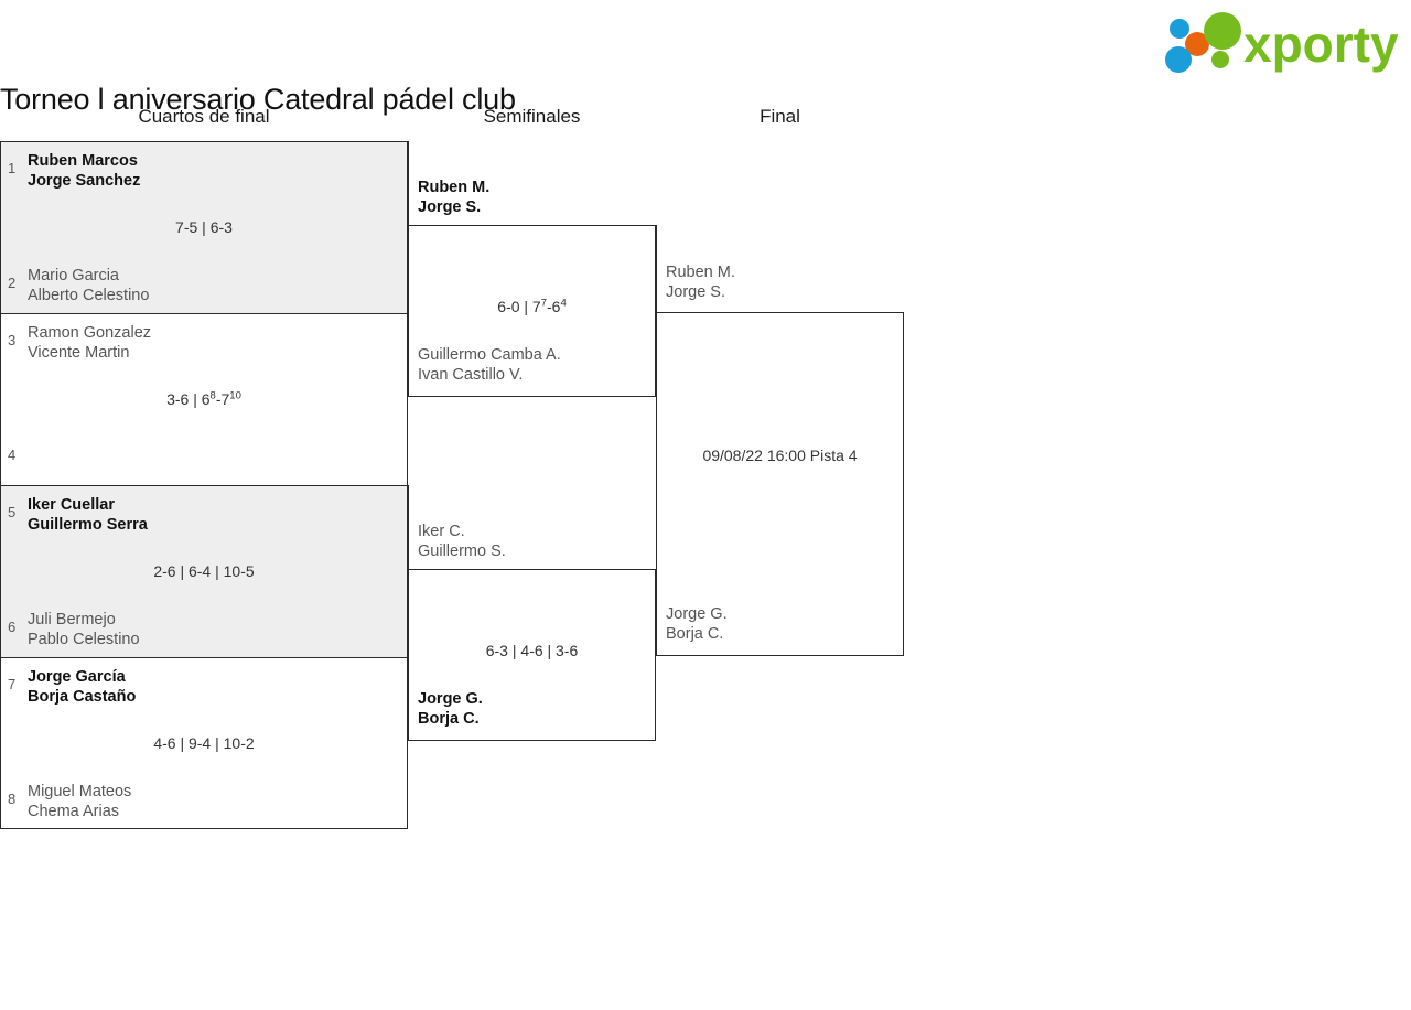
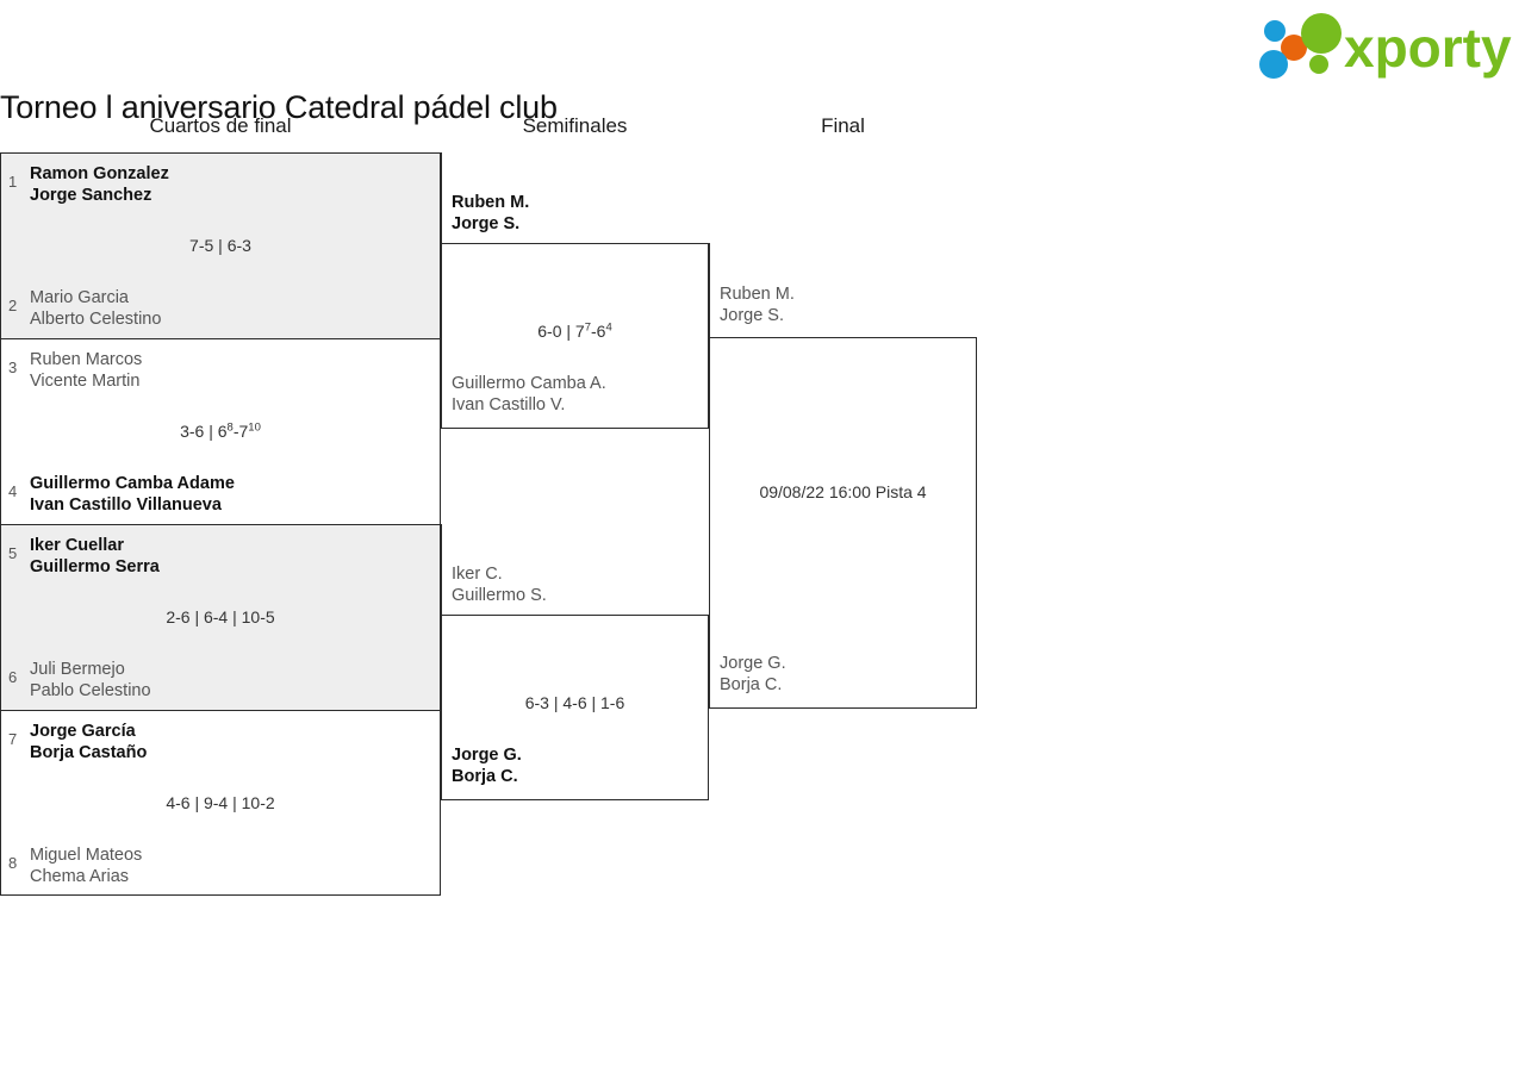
  Torneo l aniversario Catedral pádel club
  xporty
  Cuartos de final
  Semifinales
  Final
  1
- Ruben Marcos
+ Ramon Gonzalez
  Jorge Sanchez
  7-5 | 6-3
  2
  Mario Garcia
  Alberto Celestino
  3
- Ramon Gonzalez
+ Ruben Marcos
  Vicente Martin
  3-6 | 68-710
  4
+ Guillermo Camba Adame
+ Ivan Castillo Villanueva
  5
  Iker Cuellar
  Guillermo Serra
  2-6 | 6-4 | 10-5
  6
  Juli Bermejo
  Pablo Celestino
  7
  Jorge García
  Borja Castaño
  4-6 | 9-4 | 10-2
  8
  Miguel Mateos
  Chema Arias
  Ruben M.
  Jorge S.
  6-0 | 77-64
  Guillermo Camba A.
  Ivan Castillo V.
  Iker C.
  Guillermo S.
- 6-3 | 4-6 | 3-6
+ 6-3 | 4-6 | 1-6
  Jorge G.
  Borja C.
  Ruben M.
  Jorge S.
  09/08/22 16:00 Pista 4
  Jorge G.
  Borja C.
